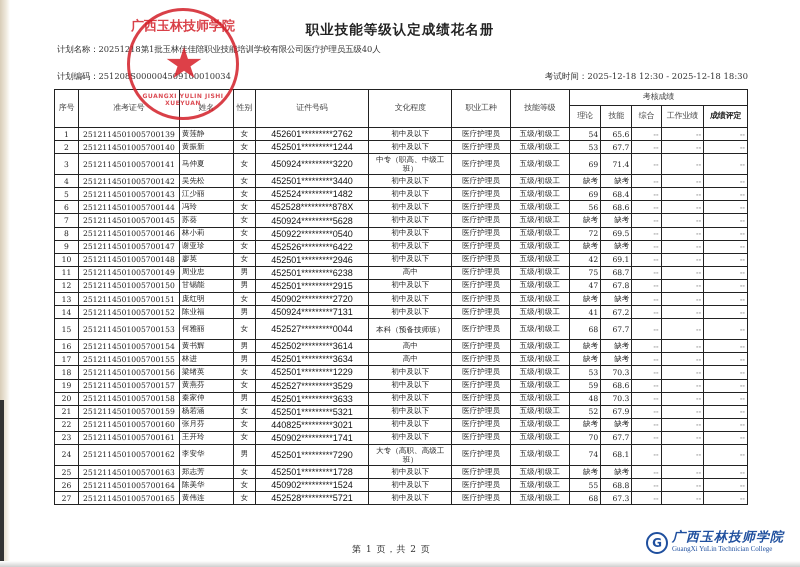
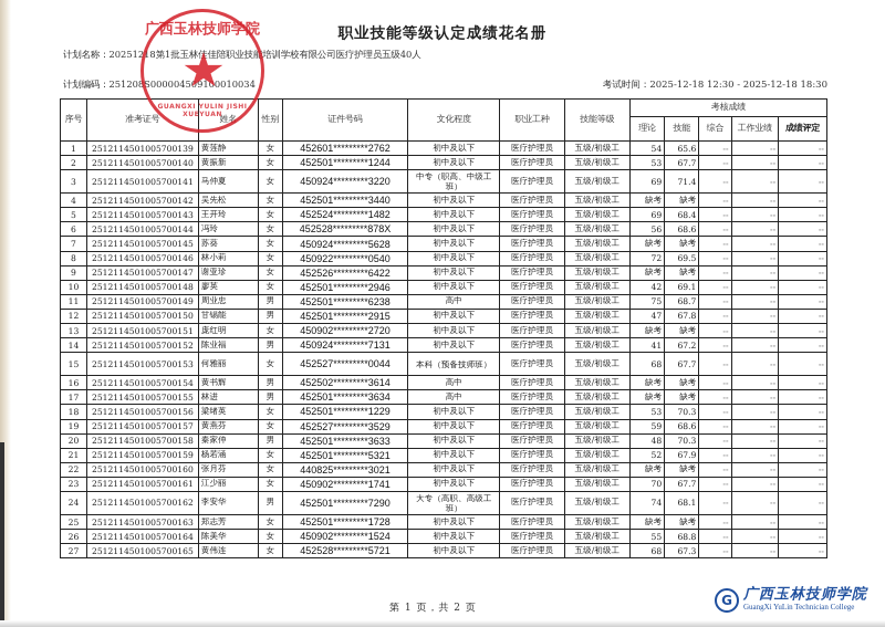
  职业技能等级认定成绩花名册
  计划名称：20251218第1批玉林佳佳陪职业技能培训学校有限公司医疗护理员五级40人
  计划编码：251208S000004509100010034
  考试时间：2025-12-18 12:30 - 2025-12-18 18:30
  序号	准考证号	姓名	性别	证件号码	文化程度	职业工种	技能等级	考核成绩
  理论	技能	综合	工作业绩	成绩评定
  1	2512114501005700139	黄莲静	女	452601*********2762	初中及以下	医疗护理员	五级/初级工	54	65.6	--	--	--
  2	2512114501005700140	黄振新	女	452501*********1244	初中及以下	医疗护理员	五级/初级工	53	67.7	--	--	--
  3	2512114501005700141	马仲夏	女	450924*********3220	中专（职高、中级工班）	医疗护理员	五级/初级工	69	71.4	--	--	--
  4	2512114501005700142	吴先松	女	452501*********3440	初中及以下	医疗护理员	五级/初级工	缺考	缺考	--	--	--
- 5	2512114501005700143	江少丽	女	452524*********1482	初中及以下	医疗护理员	五级/初级工	69	68.4	--	--	--
+ 5	2512114501005700143	王开玲	女	452524*********1482	初中及以下	医疗护理员	五级/初级工	69	68.4	--	--	--
  6	2512114501005700144	冯玲	女	452528*********878X	初中及以下	医疗护理员	五级/初级工	56	68.6	--	--	--
  7	2512114501005700145	苏葵	女	450924*********5628	初中及以下	医疗护理员	五级/初级工	缺考	缺考	--	--	--
  8	2512114501005700146	林小莉	女	450922*********0540	初中及以下	医疗护理员	五级/初级工	72	69.5	--	--	--
  9	2512114501005700147	谢亚珍	女	452526*********6422	初中及以下	医疗护理员	五级/初级工	缺考	缺考	--	--	--
  10	2512114501005700148	廖英	女	452501*********2946	初中及以下	医疗护理员	五级/初级工	42	69.1	--	--	--
  11	2512114501005700149	周业忠	男	452501*********6238	高中	医疗护理员	五级/初级工	75	68.7	--	--	--
  12	2512114501005700150	甘锡能	男	452501*********2915	初中及以下	医疗护理员	五级/初级工	47	67.8	--	--	--
  13	2512114501005700151	庞红明	女	450902*********2720	初中及以下	医疗护理员	五级/初级工	缺考	缺考	--	--	--
  14	2512114501005700152	陈业福	男	450924*********7131	初中及以下	医疗护理员	五级/初级工	41	67.2	--	--	--
  15	2512114501005700153	何雅丽	女	452527*********0044	本科（预备技师班）	医疗护理员	五级/初级工	68	67.7	--	--	--
  16	2512114501005700154	黄书辉	男	452502*********3614	高中	医疗护理员	五级/初级工	缺考	缺考	--	--	--
  17	2512114501005700155	林进	男	452501*********3634	高中	医疗护理员	五级/初级工	缺考	缺考	--	--	--
  18	2512114501005700156	梁绪英	女	452501*********1229	初中及以下	医疗护理员	五级/初级工	53	70.3	--	--	--
  19	2512114501005700157	黄燕芬	女	452527*********3529	初中及以下	医疗护理员	五级/初级工	59	68.6	--	--	--
  20	2512114501005700158	秦家仲	男	452501*********3633	初中及以下	医疗护理员	五级/初级工	48	70.3	--	--	--
  21	2512114501005700159	杨若涵	女	452501*********5321	初中及以下	医疗护理员	五级/初级工	52	67.9	--	--	--
  22	2512114501005700160	张月芬	女	440825*********3021	初中及以下	医疗护理员	五级/初级工	缺考	缺考	--	--	--
- 23	2512114501005700161	王开玲	女	450902*********1741	初中及以下	医疗护理员	五级/初级工	70	67.7	--	--	--
+ 23	2512114501005700161	江少丽	女	450902*********1741	初中及以下	医疗护理员	五级/初级工	70	67.7	--	--	--
  24	2512114501005700162	李安华	男	452501*********7290	大专（高职、高级工班）	医疗护理员	五级/初级工	74	68.1	--	--	--
  25	2512114501005700163	郑志芳	女	452501*********1728	初中及以下	医疗护理员	五级/初级工	缺考	缺考	--	--	--
  26	2512114501005700164	陈美华	女	450902*********1524	初中及以下	医疗护理员	五级/初级工	55	68.8	--	--	--
  27	2512114501005700165	黄伟连	女	452528*********5721	初中及以下	医疗护理员	五级/初级工	68	67.3	--	--	--
  广西玉林技师学院
  第 1 页，共 2 页
  G
  广西玉林技师学院
  GuangXi YuLin Technician College
